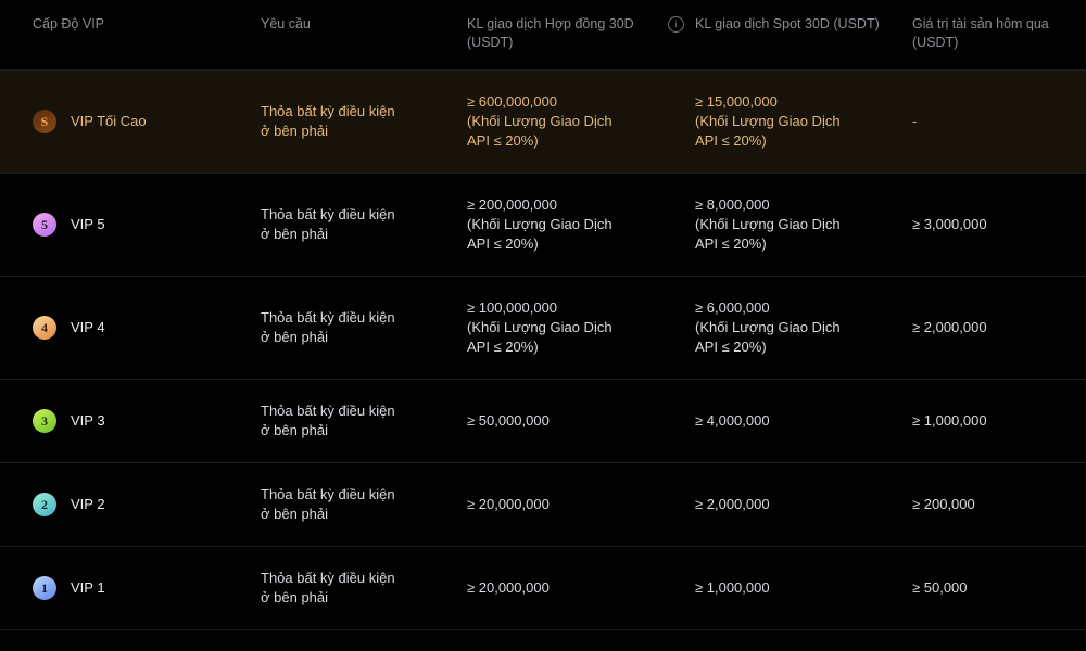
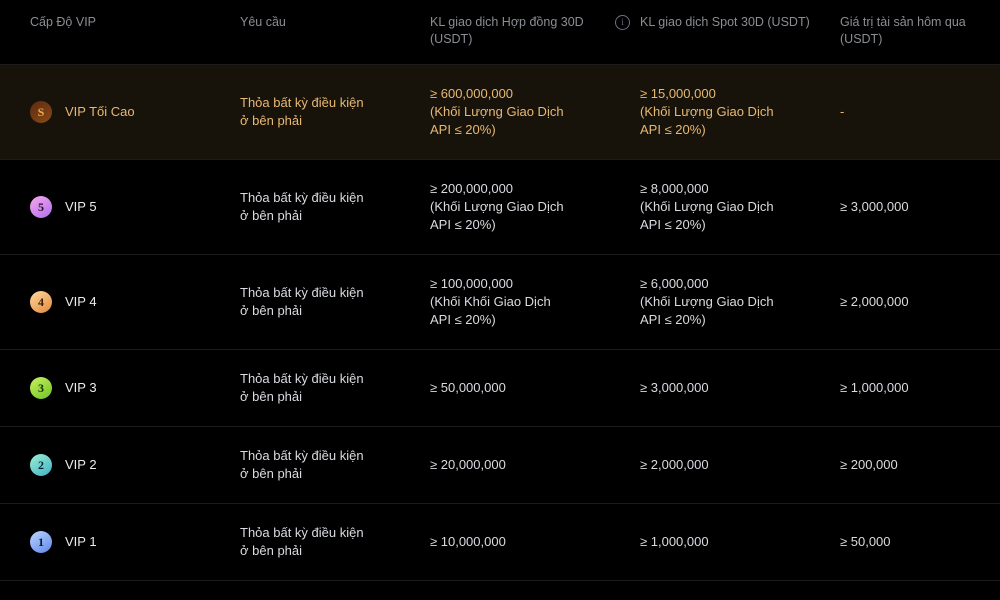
  Cấp Độ VIP	Yêu cầu	KL giao dịch Hợp đồng 30D (USDT) i	KL giao dịch Spot 30D (USDT)	Giá trị tài sản hôm qua (USDT)
  S VIP Tối Cao	Thỏa bất kỳ điều kiện ở bên phải	≥ 600,000,000 (Khối Lượng Giao Dịch API ≤ 20%)	≥ 15,000,000 (Khối Lượng Giao Dịch API ≤ 20%)	-
  5 VIP 5	Thỏa bất kỳ điều kiện ở bên phải	≥ 200,000,000 (Khối Lượng Giao Dịch API ≤ 20%)	≥ 8,000,000 (Khối Lượng Giao Dịch API ≤ 20%)	≥ 3,000,000
- 4 VIP 4	Thỏa bất kỳ điều kiện ở bên phải	≥ 100,000,000 (Khối Lượng Giao Dịch API ≤ 20%)	≥ 6,000,000 (Khối Lượng Giao Dịch API ≤ 20%)	≥ 2,000,000
+ 4 VIP 4	Thỏa bất kỳ điều kiện ở bên phải	≥ 100,000,000 (Khối Khối Giao Dịch API ≤ 20%)	≥ 6,000,000 (Khối Lượng Giao Dịch API ≤ 20%)	≥ 2,000,000
- 3 VIP 3	Thỏa bất kỳ điều kiện ở bên phải	≥ 50,000,000	≥ 4,000,000	≥ 1,000,000
+ 3 VIP 3	Thỏa bất kỳ điều kiện ở bên phải	≥ 50,000,000	≥ 3,000,000	≥ 1,000,000
  2 VIP 2	Thỏa bất kỳ điều kiện ở bên phải	≥ 20,000,000	≥ 2,000,000	≥ 200,000
- 1 VIP 1	Thỏa bất kỳ điều kiện ở bên phải	≥ 20,000,000	≥ 1,000,000	≥ 50,000
+ 1 VIP 1	Thỏa bất kỳ điều kiện ở bên phải	≥ 10,000,000	≥ 1,000,000	≥ 50,000
